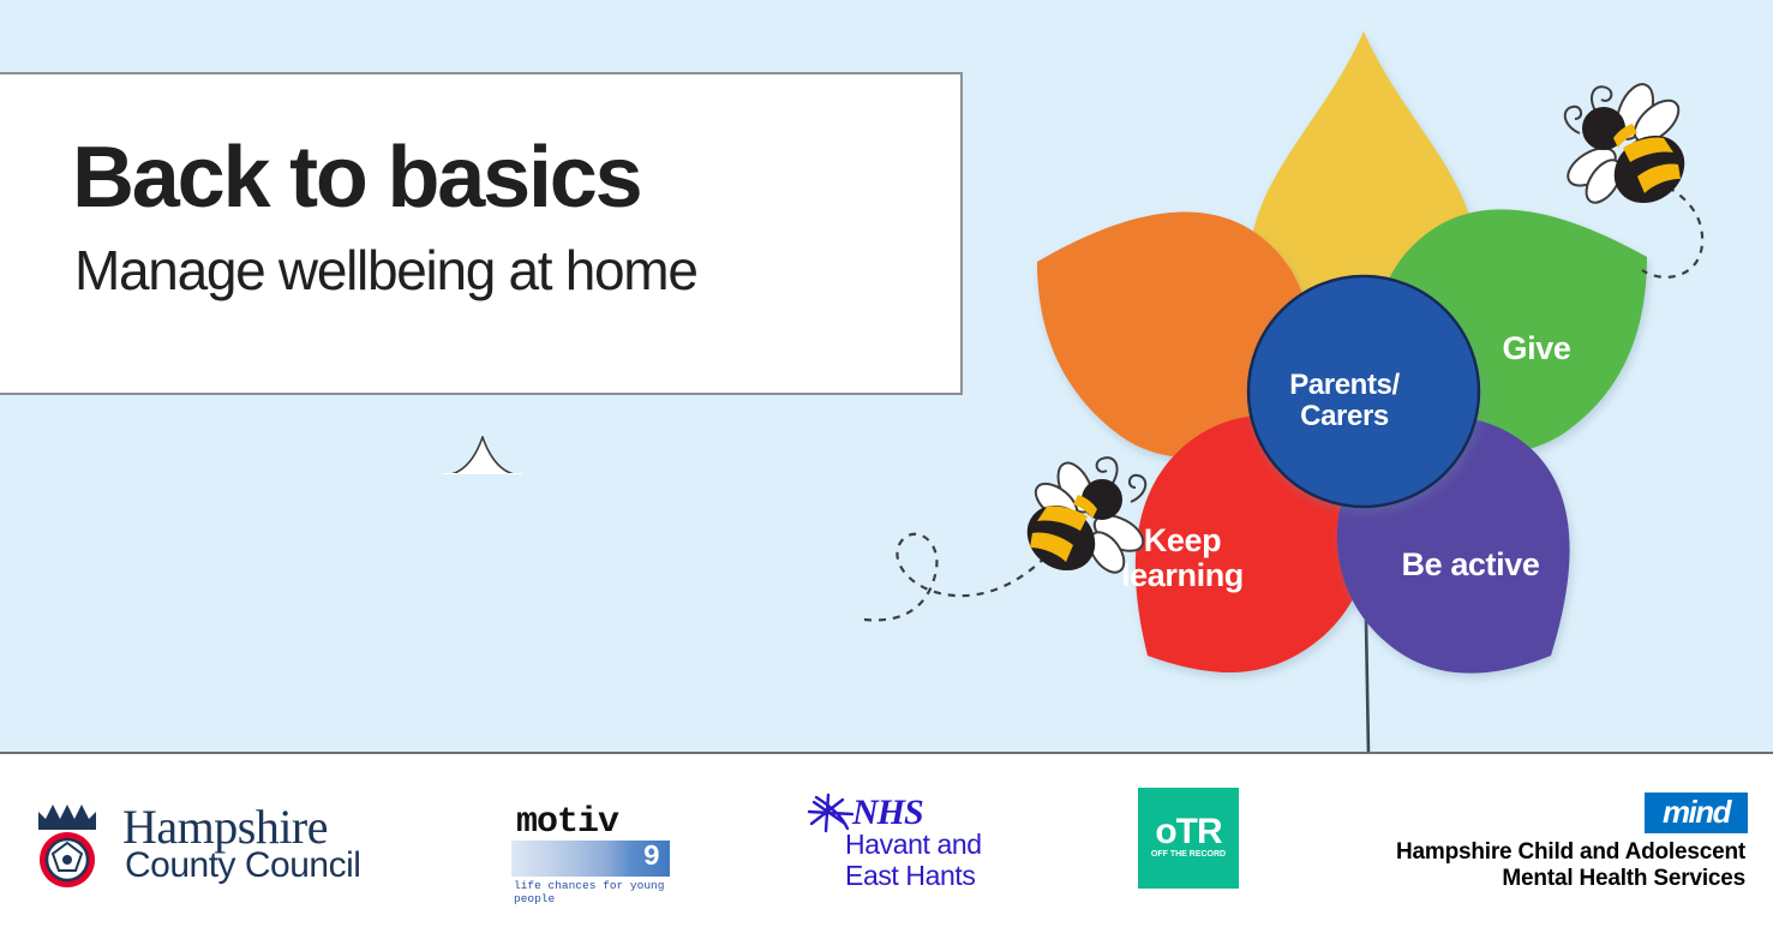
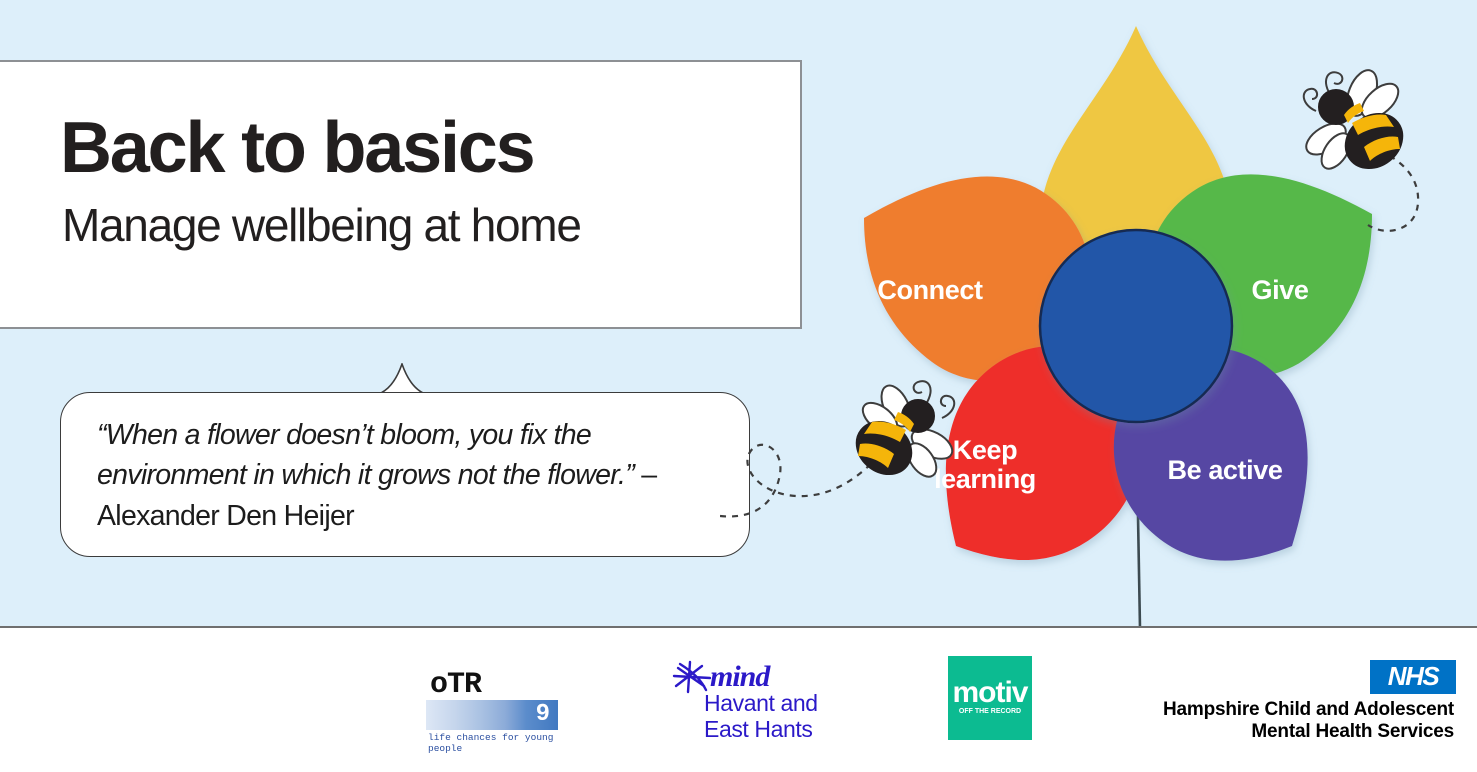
  Back to basics
  Manage wellbeing at home
+ “When a flower doesn’t bloom, you fix the environment in which it grows not the flower.” – Alexander Den Heijer
+ Connect
  Give
  Keep
  learning
  Be active
- Parents/
- Carers
- Hampshire
- County Council
- motiv
+ oTR
  9
  life chances for young people
- NHS
+ mind
  Havant and
  East Hants
- oTR
+ motiv
- mind
+ NHS
  Hampshire Child and Adolescent
  Mental Health Services
